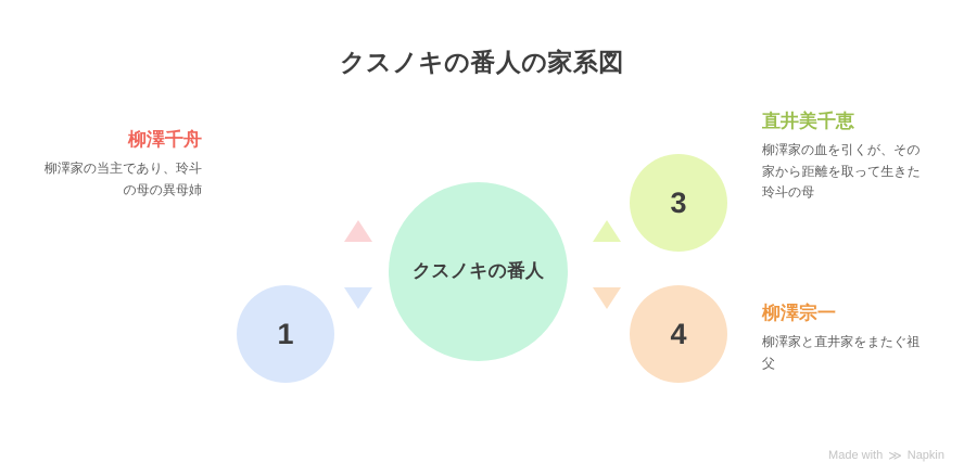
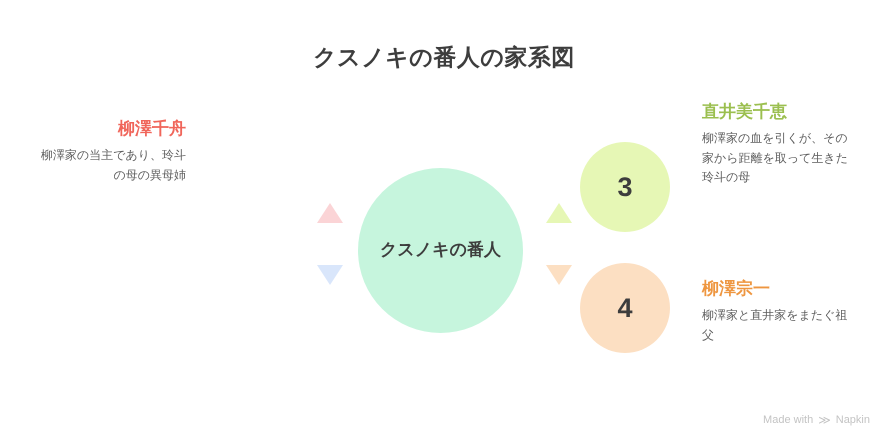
  クスノキの番人の家系図
  柳澤千舟
  柳澤家の当主であり、玲斗の母の異母姉
  直井美千恵
  柳澤家の血を引くが、その家から距離を取って生きた玲斗の母
  柳澤宗一
  柳澤家と直井家をまたぐ祖父
- 1
  3
  4
  クスノキの番人
  Made with
  ≫
  Napkin
